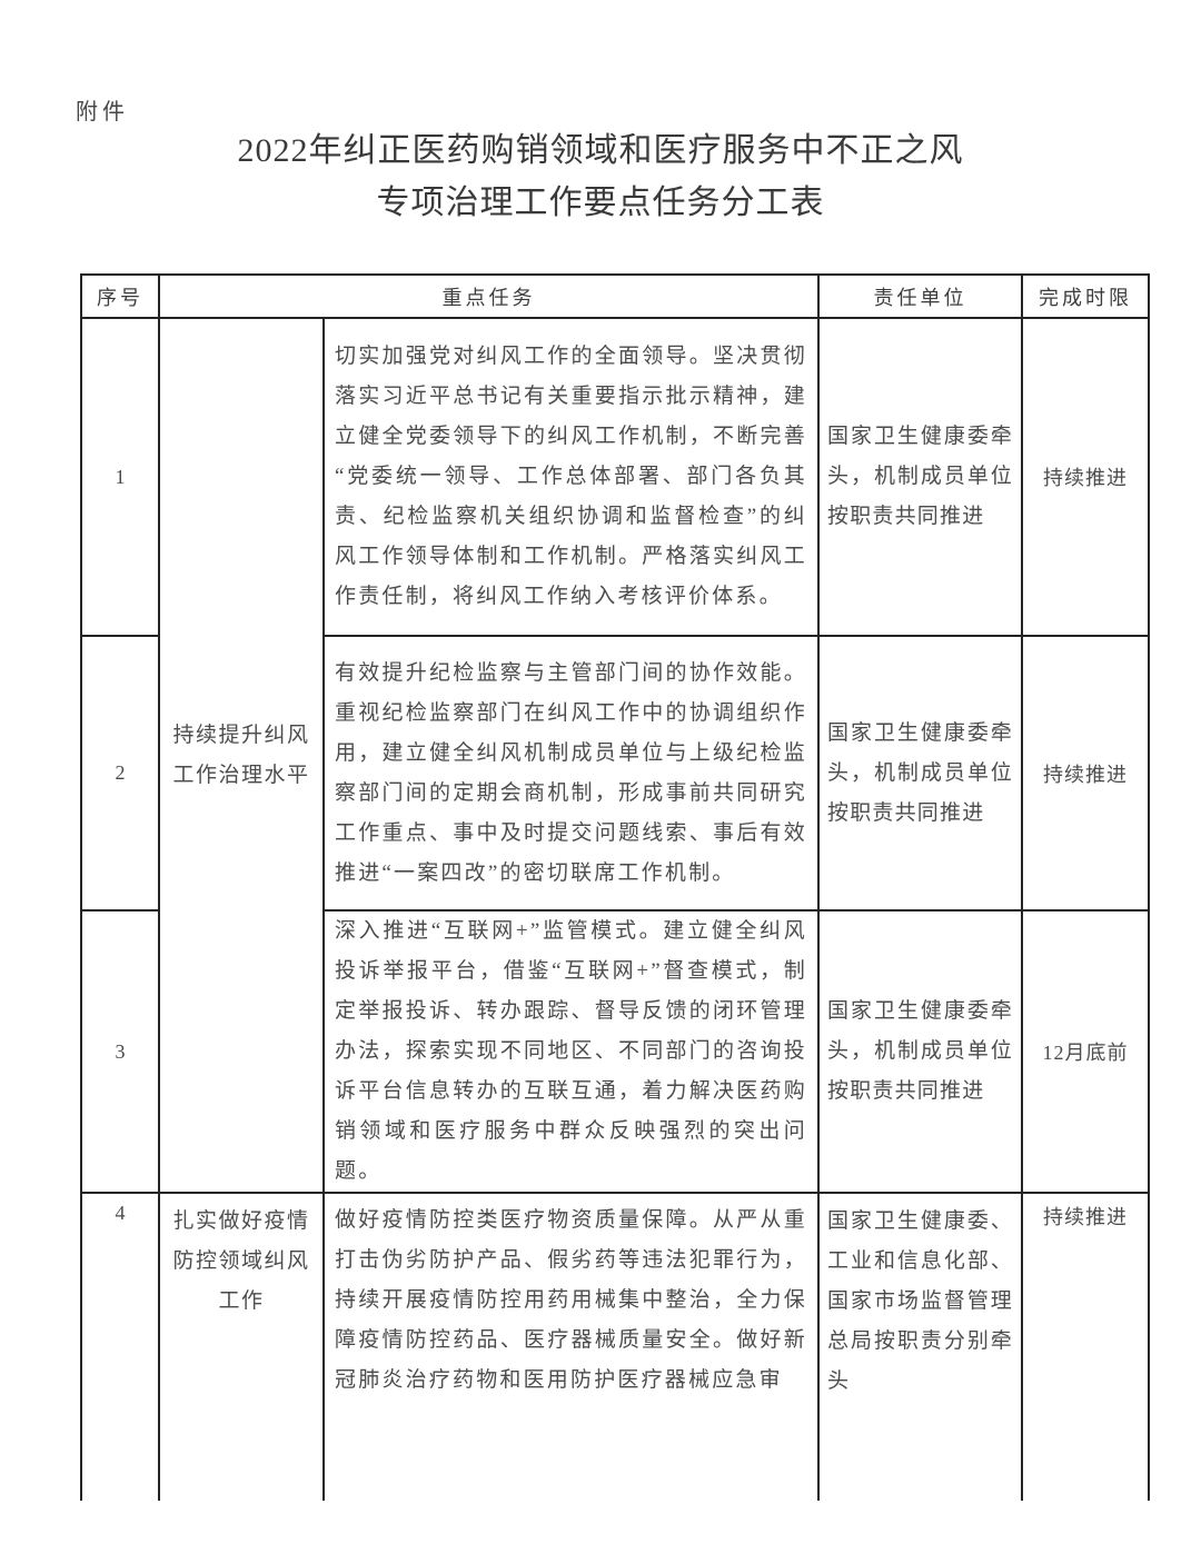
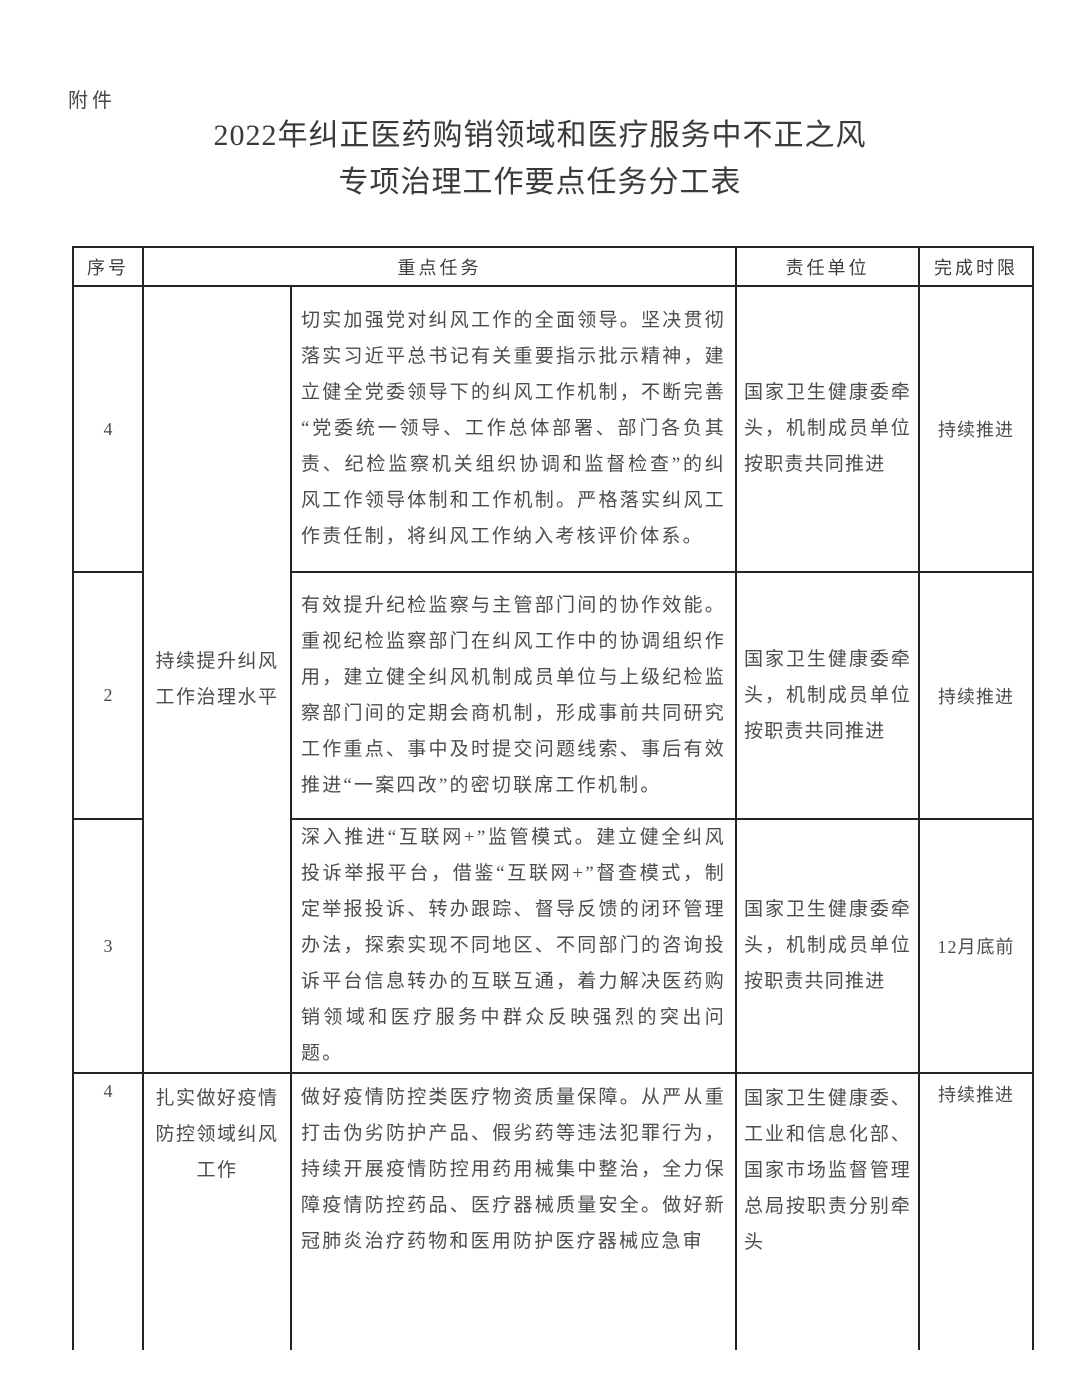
  附件
  2022年纠正医药购销领域和医疗服务中不正之风
  专项治理工作要点任务分工表
  序号	重点任务	责任单位	完成时限
- 1	持续提升纠风工作治理水平	切实加强党对纠风工作的全面领导。坚决贯彻落实习近平总书记有关重要指示批示精神，建立健全党委领导下的纠风工作机制，不断完善“党委统一领导、工作总体部署、部门各负其责、纪检监察机关组织协调和监督检查”的纠风工作领导体制和工作机制。严格落实纠风工作责任制，将纠风工作纳入考核评价体系。	国家卫生健康委牵头，机制成员单位按职责共同推进	持续推进
+ 4	持续提升纠风工作治理水平	切实加强党对纠风工作的全面领导。坚决贯彻落实习近平总书记有关重要指示批示精神，建立健全党委领导下的纠风工作机制，不断完善“党委统一领导、工作总体部署、部门各负其责、纪检监察机关组织协调和监督检查”的纠风工作领导体制和工作机制。严格落实纠风工作责任制，将纠风工作纳入考核评价体系。	国家卫生健康委牵头，机制成员单位按职责共同推进	持续推进
  2	有效提升纪检监察与主管部门间的协作效能。重视纪检监察部门在纠风工作中的协调组织作用，建立健全纠风机制成员单位与上级纪检监察部门间的定期会商机制，形成事前共同研究工作重点、事中及时提交问题线索、事后有效推进“一案四改”的密切联席工作机制。	国家卫生健康委牵头，机制成员单位按职责共同推进	持续推进
  3	深入推进“互联网+”监管模式。建立健全纠风投诉举报平台，借鉴“互联网+”督查模式，制定举报投诉、转办跟踪、督导反馈的闭环管理办法，探索实现不同地区、不同部门的咨询投诉平台信息转办的互联互通，着力解决医药购销领域和医疗服务中群众反映强烈的突出问题。	国家卫生健康委牵头，机制成员单位按职责共同推进	12月底前
  4	扎实做好疫情防控领域纠风工作	做好疫情防控类医疗物资质量保障。从严从重打击伪劣防护产品、假劣药等违法犯罪行为，持续开展疫情防控用药用械集中整治，全力保障疫情防控药品、医疗器械质量安全。做好新冠肺炎治疗药物和医用防护医疗器械应急审	国家卫生健康委、工业和信息化部、国家市场监督管理总局按职责分别牵头	持续推进
